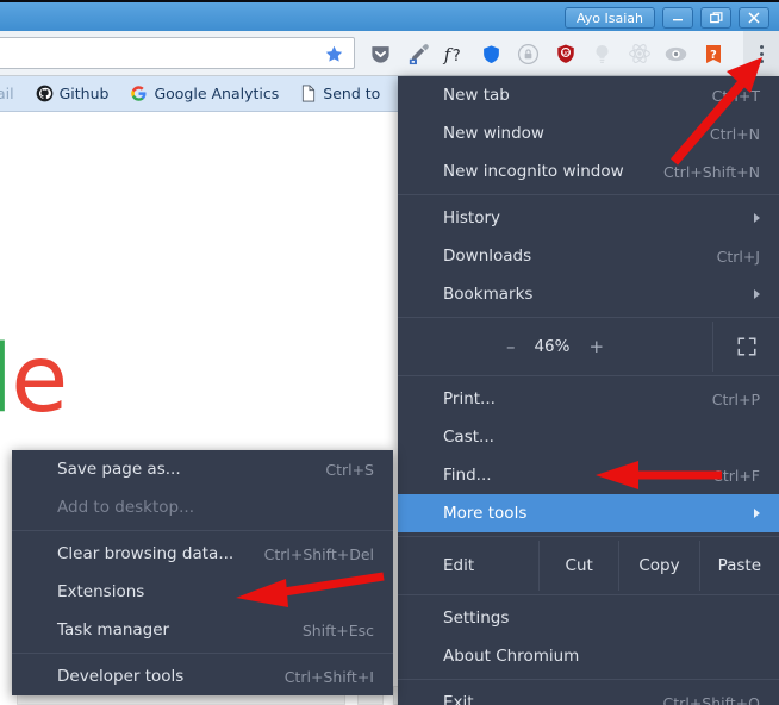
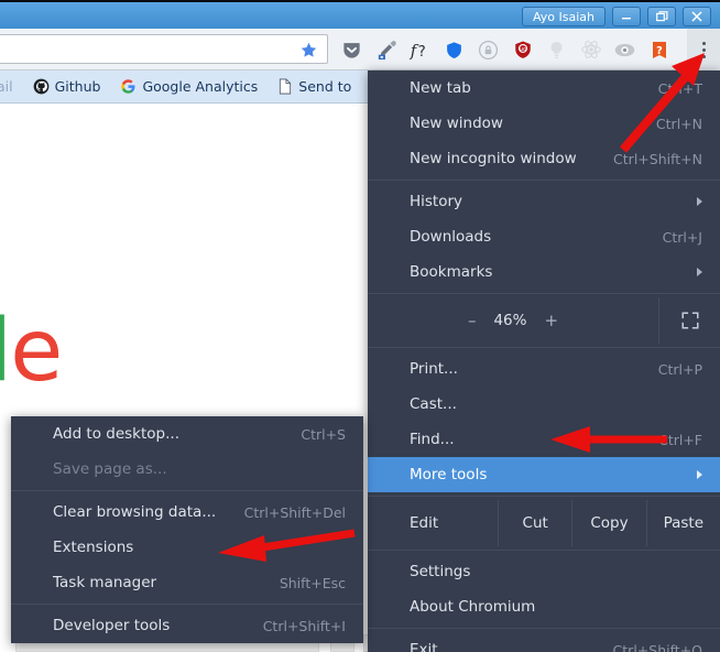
  Ayo Isaiah
  f
  ?
  ?
  ail
  Github
  Google Analytics
  Send to
  New tab
  New window
  Ctrl+N
  New incognito window
  Ctrl+Shift+N
  History
  Downloads
  Ctrl+J
  Bookmarks
  –
  46%
  +
  Print...
  Ctrl+P
  Cast...
  Find...
  trl+F
  More tools
  Edit
  Cut
  Copy
  Paste
  Settings
  About Chromium
  Exit
  Ctrl+Shift+Q
- Save page as...
+ Add to desktop...
  Ctrl+S
- Add to desktop...
+ Save page as...
  Clear browsing data...
  Ctrl+Shift+Del
  Extensions
  Task manager
  Shift+Esc
  Developer tools
  Ctrl+Shift+I
